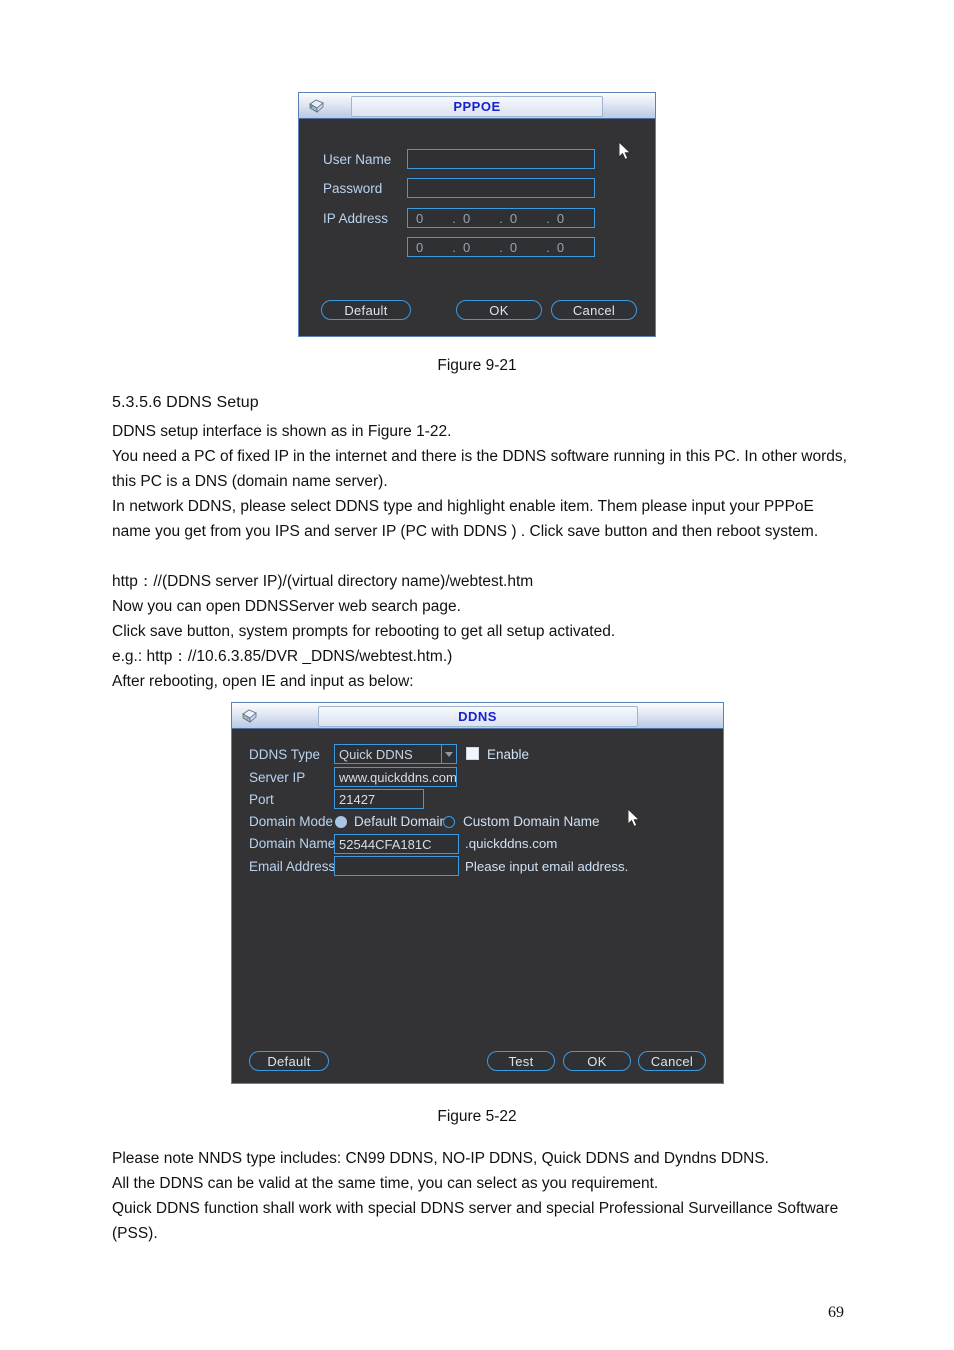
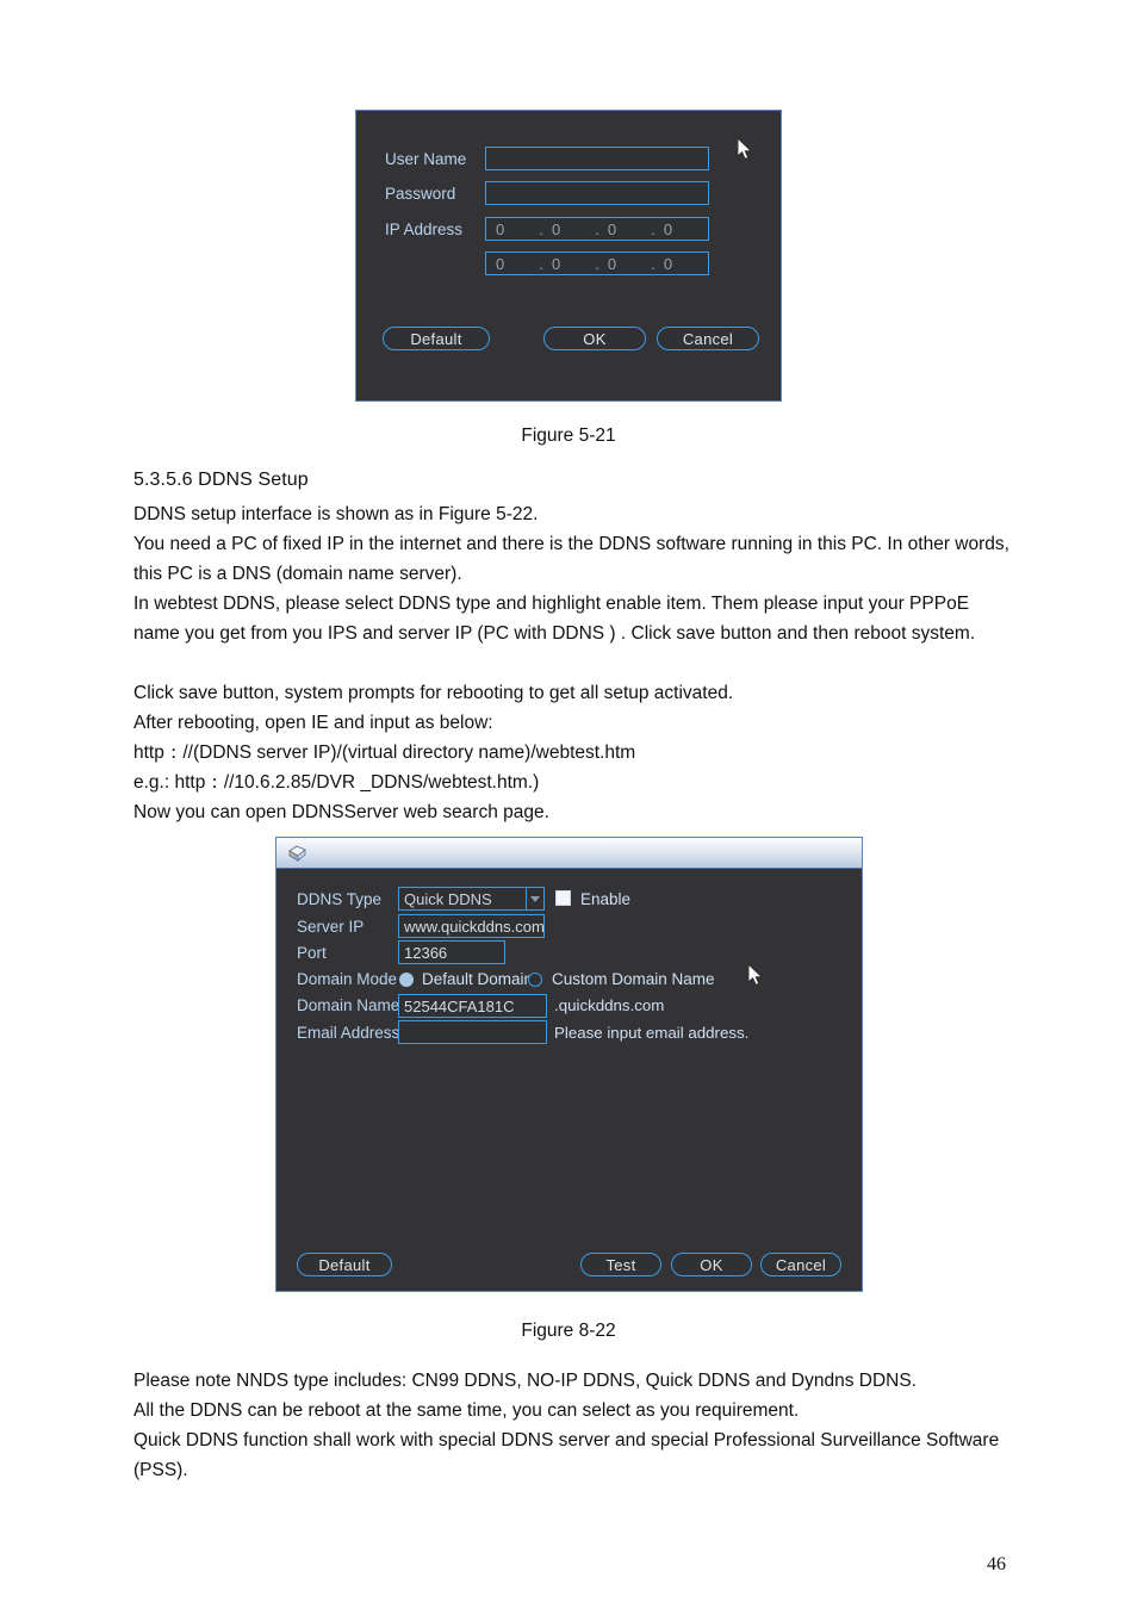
- PPPOE
  User Name
  Password
  IP Address
  0
  .
  0
  .
  0
  .
  0
  0
  .
  0
  .
  0
  .
  0
  Default
  OK
  Cancel
- Figure 9-21
+ Figure 5-21
  5.3.5.6 DDNS Setup
- DDNS setup interface is shown as in Figure 1-22.
+ DDNS setup interface is shown as in Figure 5-22.
  You need a PC of fixed IP in the internet and there is the DDNS software running in this PC. In other words, this PC is a DNS (domain name server).
- In network DDNS, please select DDNS type and highlight enable item. Them please input your PPPoE name you get from you IPS and server IP (PC with DDNS ) . Click save button and then reboot system.
+ In webtest DDNS, please select DDNS type and highlight enable item. Them please input your PPPoE name you get from you IPS and server IP (PC with DDNS ) . Click save button and then reboot system.
- http：//(DDNS server IP)/(virtual directory name)/webtest.htm
+ Click save button, system prompts for rebooting to get all setup activated.
- Now you can open DDNSServer web search page.
+ After rebooting, open IE and input as below:
- Click save button, system prompts for rebooting to get all setup activated.
+ http：//(DDNS server IP)/(virtual directory name)/webtest.htm
- e.g.: http：//10.6.3.85/DVR _DDNS/webtest.htm.)
+ e.g.: http：//10.6.2.85/DVR _DDNS/webtest.htm.)
- After rebooting, open IE and input as below:
+ Now you can open DDNSServer web search page.
- DDNS
  DDNS Type
  Quick DDNS
  Enable
  Server IP
  www.quickddns.com
  Port
- 21427
+ 12366
  Domain Mode
  Default Domai
  Custom Domain Name
  Domain Name
  52544CFA181C
  .quickddns.com
  Email Address
  Please input email address.
  Default
  Test
  OK
  Cancel
- Figure 5-22
+ Figure 8-22
  Please note NNDS type includes: CN99 DDNS, NO-IP DDNS, Quick DDNS and Dyndns DDNS.
- All the DDNS can be valid at the same time, you can select as you requirement.
+ All the DDNS can be reboot at the same time, you can select as you requirement.
  Quick DDNS function shall work with special DDNS server and special Professional Surveillance Software (PSS).
- 69
+ 46
